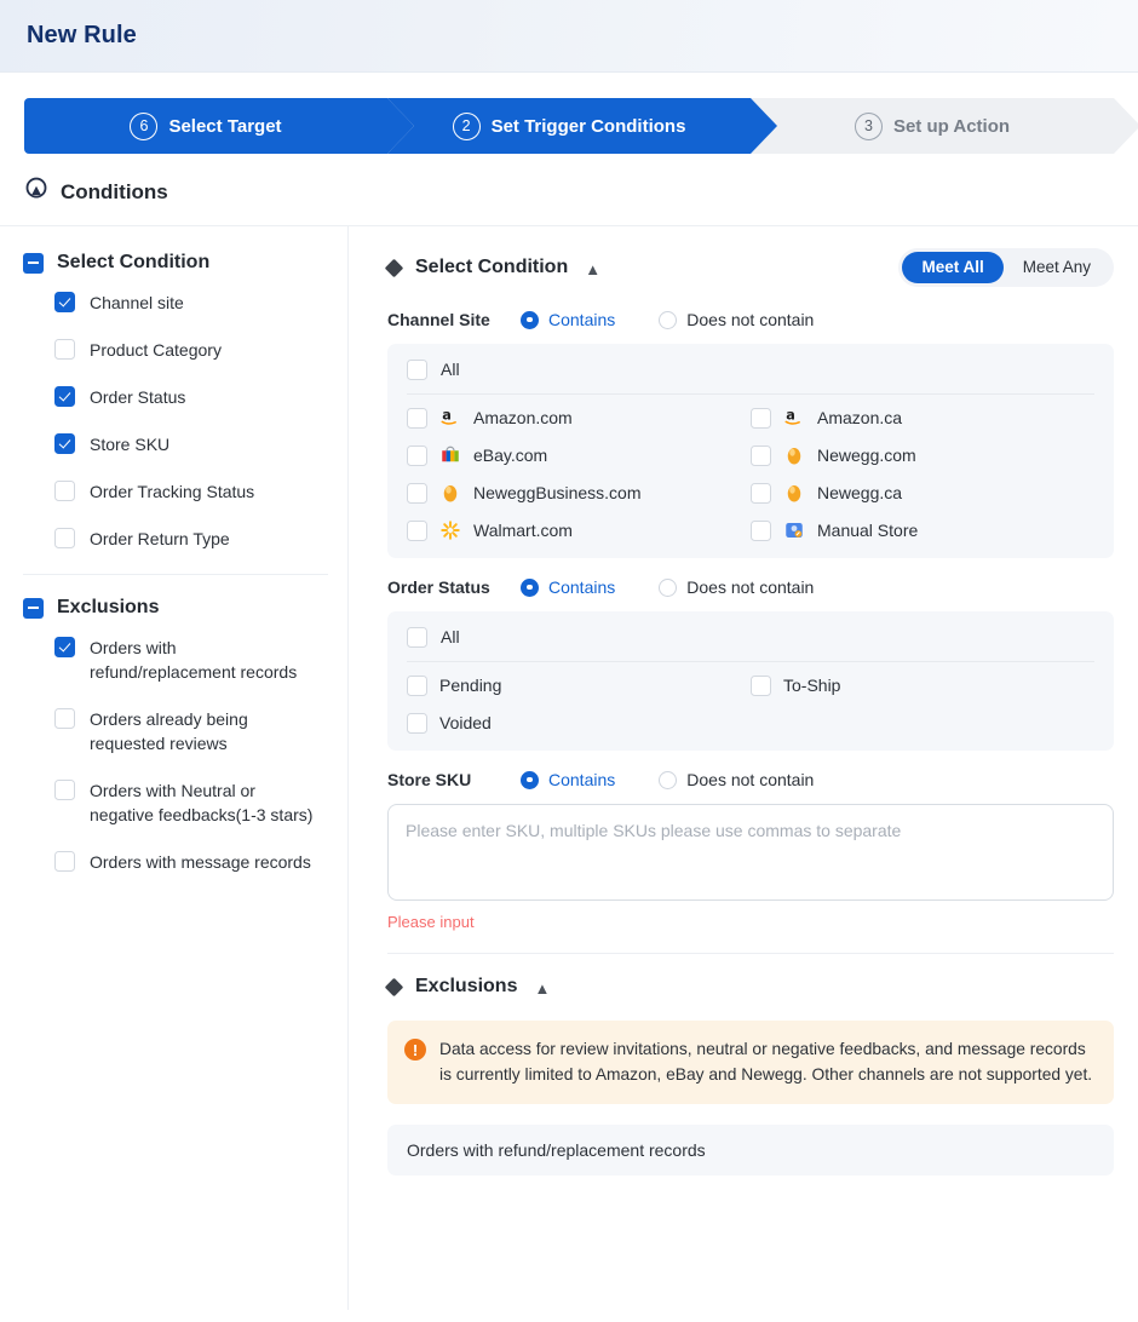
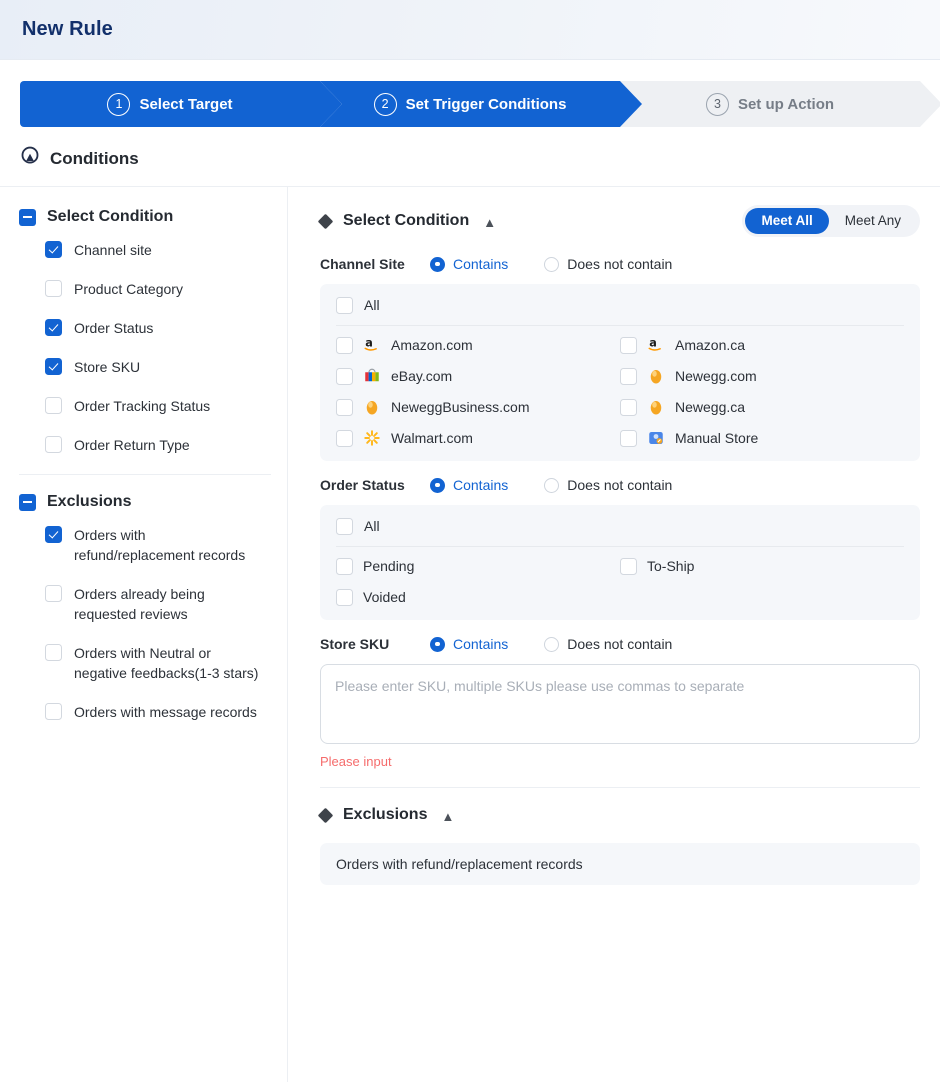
  New Rule
- 6
+ 1
  Select Target
  2
  Set Trigger Conditions
  3
  Set up Action
  Conditions
  Select Condition
  Channel site
  Product Category
  Order Status
  Store SKU
  Order Tracking Status
  Order Return Type
  Exclusions
  Orders with refund/replacement records
  Orders already being requested reviews
  Orders with Neutral or negative feedbacks(1-3 stars)
  Orders with message records
  Select Condition
  ▲
  Meet All
  Meet Any
  Channel Site
  Contains
  Does not contain
  All
  a
  Amazon.com
  a
  Amazon.ca
  eBay.com
  Newegg.com
  NeweggBusiness.com
  Newegg.ca
  Walmart.com
  Manual Store
  Order Status
  Contains
  Does not contain
  All
  Pending
  To-Ship
  Voided
  Store SKU
  Contains
  Does not contain
  Please enter SKU, multiple SKUs please use commas to separate
  Please input
  Exclusions
  ▲
- !
- Data access for review invitations, neutral or negative feedbacks, and message records is currently limited to Amazon, eBay and Newegg. Other channels are not supported yet.
  Orders with refund/replacement records
